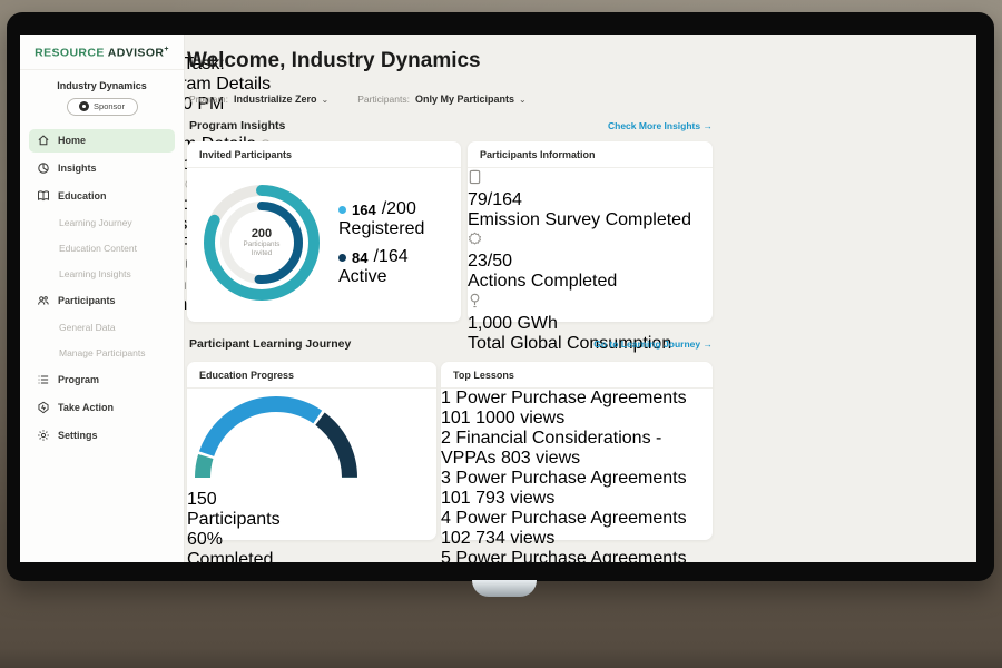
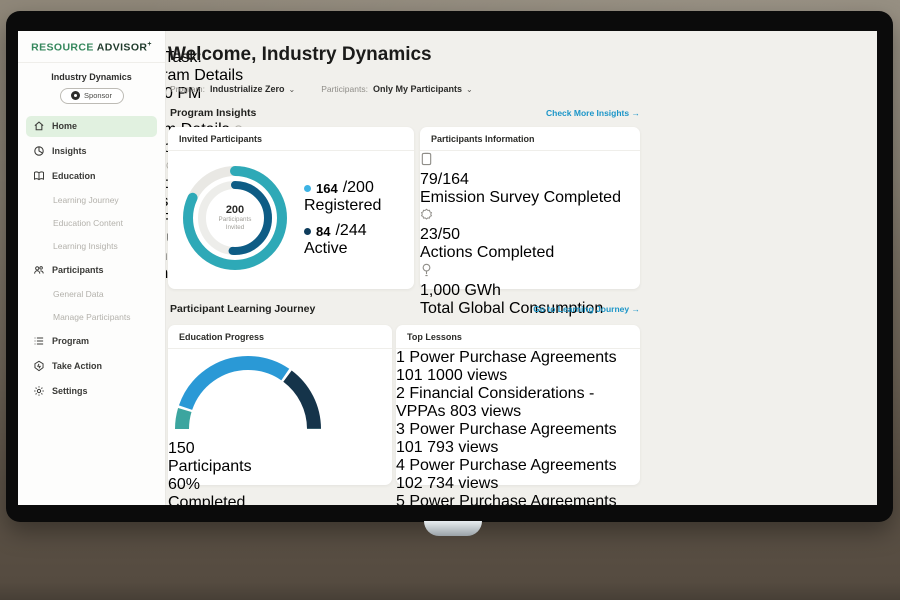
  RESOURCE ADVISOR
  Industry Dynamics
  Sponsor
  Home
  Insights
  Education
  Learning Journey
  Education Content
  Learning Insights
  Participants
  General Data
  Manage Participants
  Program
  Take Action
  Settings
  Welcome, Industry Dynamics
  Program: Industrialize Zero ⌄
  Participants: Only My Participants ⌄
  Program Insights
  Check More Insights →
  Invited Participants
  200
  164
  /200
  Registered
  84
- /164
+ /244
  Active
  Participants Information
  79/164
  Emission Survey Completed
  23/50
  Actions Completed
  1,000 GWh
  Total Global Consumption
  Participant Learning Journey
  Go to Learning Journey →
  Education Progress
  150
  Participants
  60%
  Completed
  Top Lessons
  1 Power Purchase Agreements 101 1000 views
  2 Financial Considerations - VPPAs 803 views
  3 Power Purchase Agreements 101 793 views
  4 Power Purchase Agreements 102 734 views
